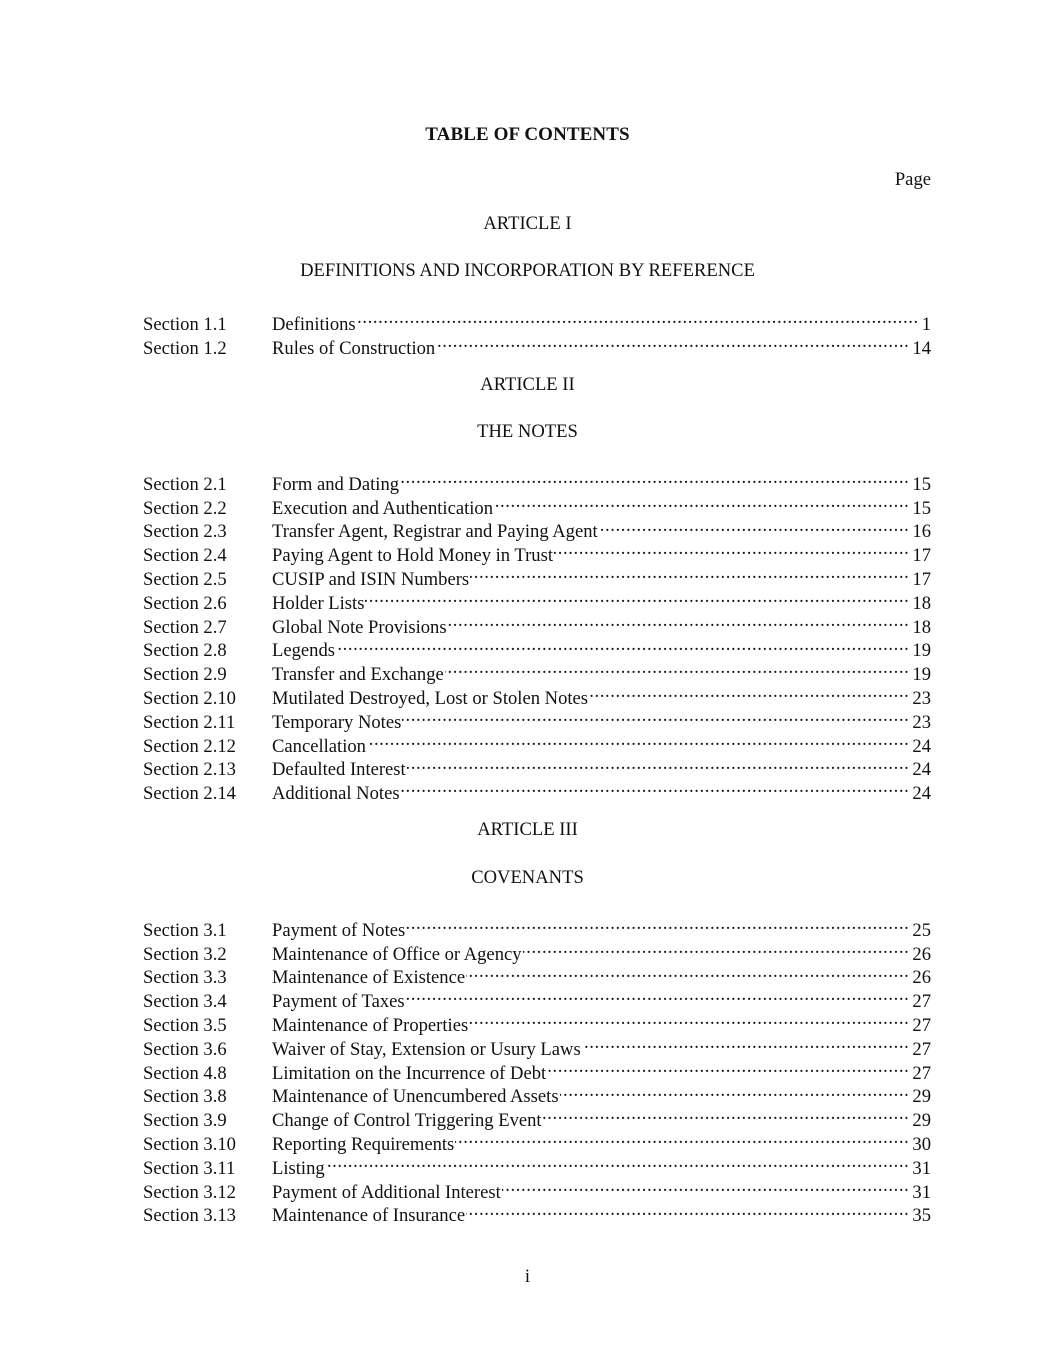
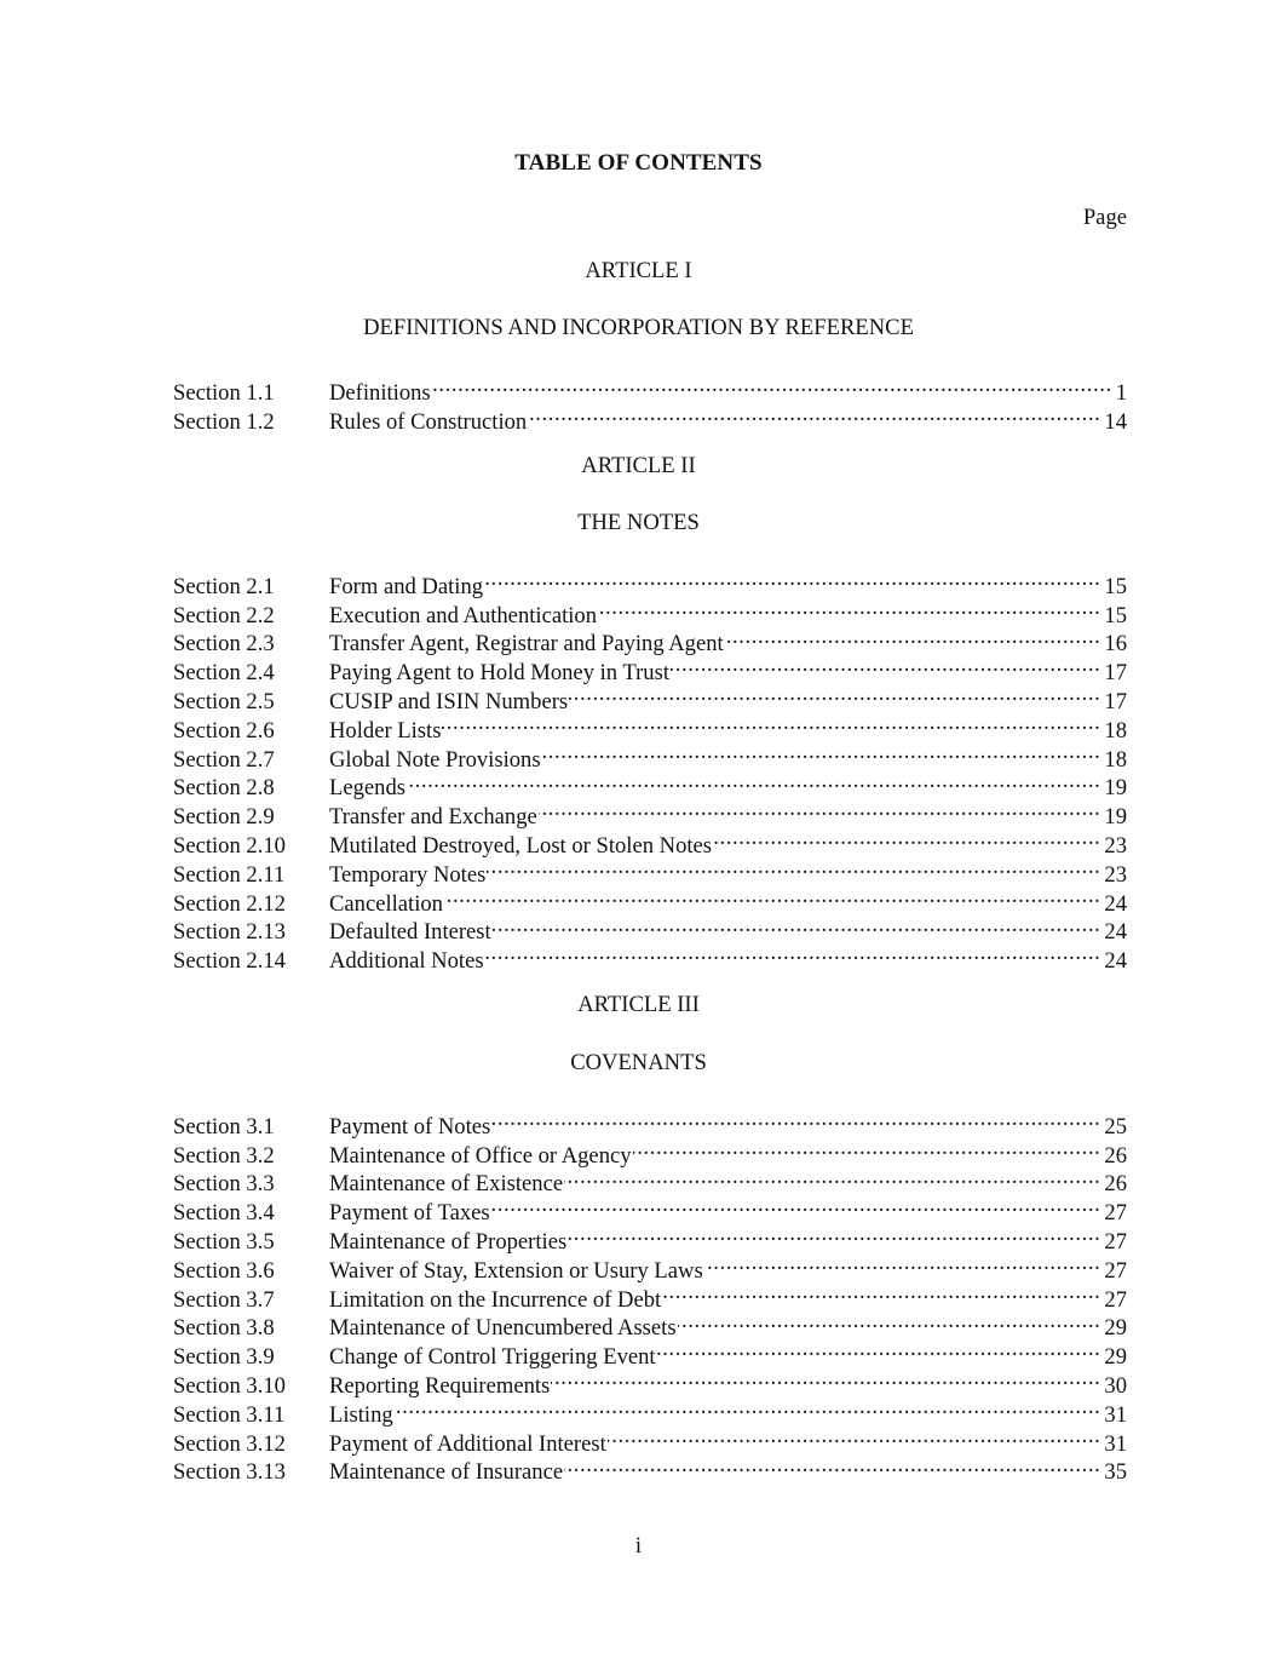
  TABLE OF CONTENTS
  Page
  ARTICLE I
  DEFINITIONS AND INCORPORATION BY REFERENCE
  Section 1.1
  Definitions
  1
  Section 1.2
  Rules of Construction
  14
  ARTICLE II
  THE NOTES
  Section 2.1
  Form and Dating
  15
  Section 2.2
  Execution and Authentication
  15
  Section 2.3
  Transfer Agent, Registrar and Paying Agent
  16
  Section 2.4
  Paying Agent to Hold Money in Trust
  17
  Section 2.5
  CUSIP and ISIN Numbers
  17
  Section 2.6
  Holder Lists
  18
  Section 2.7
  Global Note Provisions
  18
  Section 2.8
  Legends
  19
  Section 2.9
  Transfer and Exchange
  19
  Section 2.10
  Mutilated Destroyed, Lost or Stolen Notes
  23
  Section 2.11
  Temporary Notes
  23
  Section 2.12
  Cancellation
  24
  Section 2.13
  Defaulted Interest
  24
  Section 2.14
  Additional Notes
  24
  ARTICLE III
  COVENANTS
  Section 3.1
  Payment of Notes
  25
  Section 3.2
  Maintenance of Office or Agency
  26
  Section 3.3
  Maintenance of Existence
  26
  Section 3.4
  Payment of Taxes
  27
  Section 3.5
  Maintenance of Properties
  27
  Section 3.6
  Waiver of Stay, Extension or Usury Laws
  27
- Section 4.8
+ Section 3.7
  Limitation on the Incurrence of Debt
  27
  Section 3.8
  Maintenance of Unencumbered Assets
  29
  Section 3.9
  Change of Control Triggering Event
  29
  Section 3.10
  Reporting Requirements
  30
  Section 3.11
  Listing
  31
  Section 3.12
  Payment of Additional Interest
  31
  Section 3.13
  Maintenance of Insurance
  35
  i
